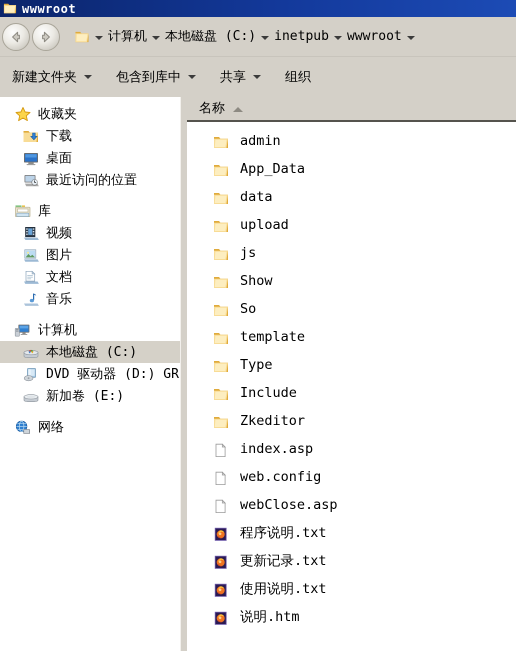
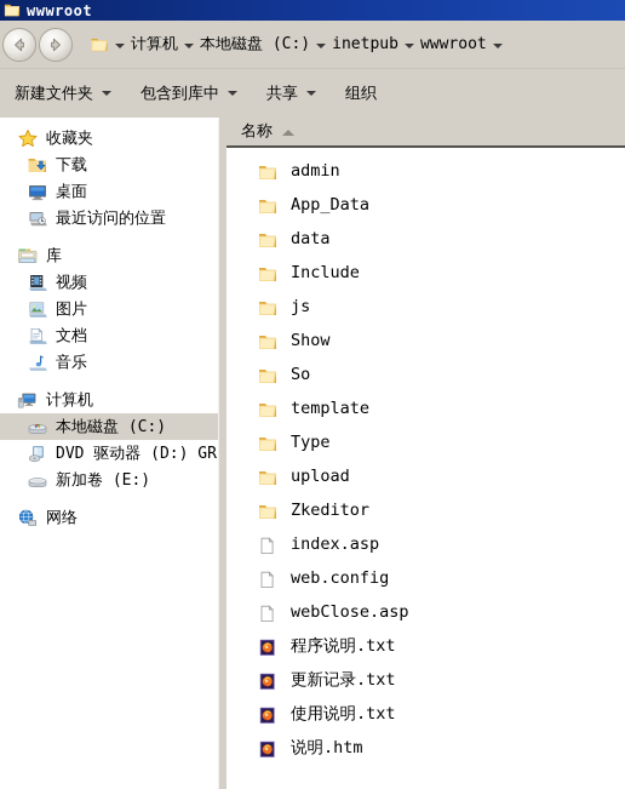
  wwwroot
  计算机
  本地磁盘 (C:)
  inetpub
  wwwroot
  新建文件夹
  包含到库中
  共享
  组织
  收藏夹
  下载
  桌面
  最近访问的位置
  库
  视频
  图片
  文档
  音乐
  计算机
  本地磁盘 (C:)
  DVD 驱动器 (D:) GR
  新加卷 (E:)
  网络
  名称
  admin
  App_Data
  data
- upload
+ Include
  js
  Show
  So
  template
  Type
- Include
+ upload
  Zkeditor
  index.asp
  web.config
  webClose.asp
  程序说明.txt
  更新记录.txt
  使用说明.txt
  说明.htm
